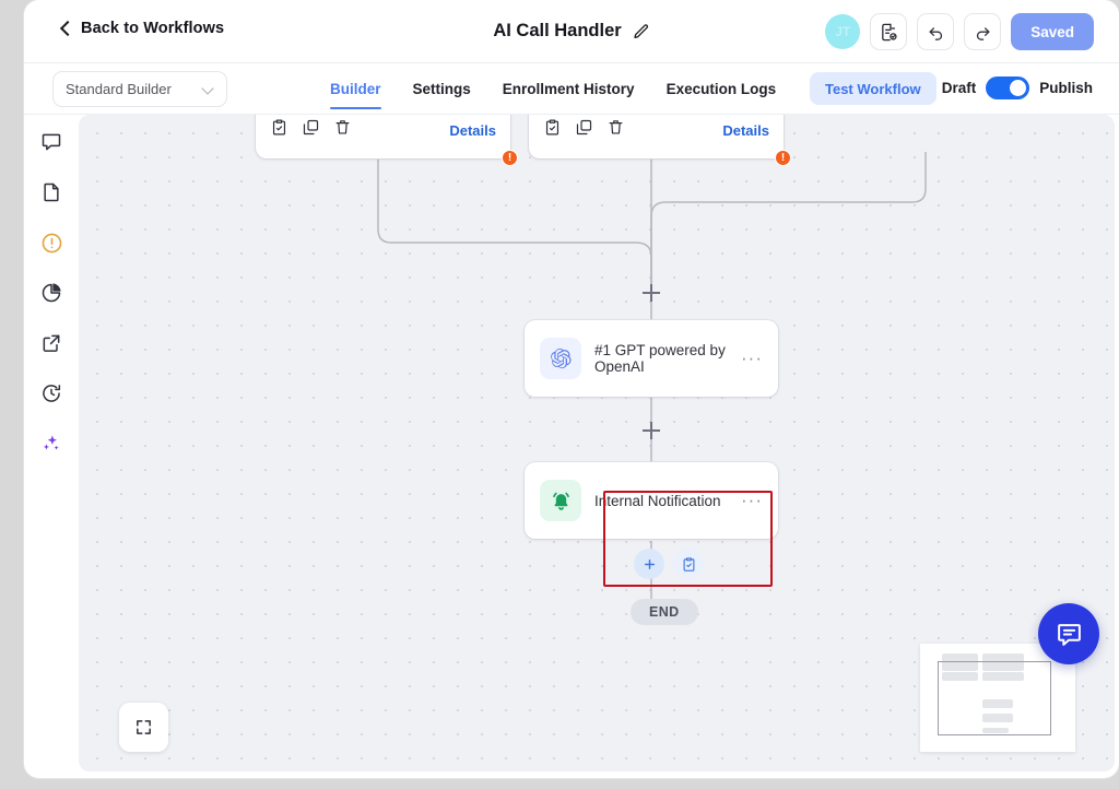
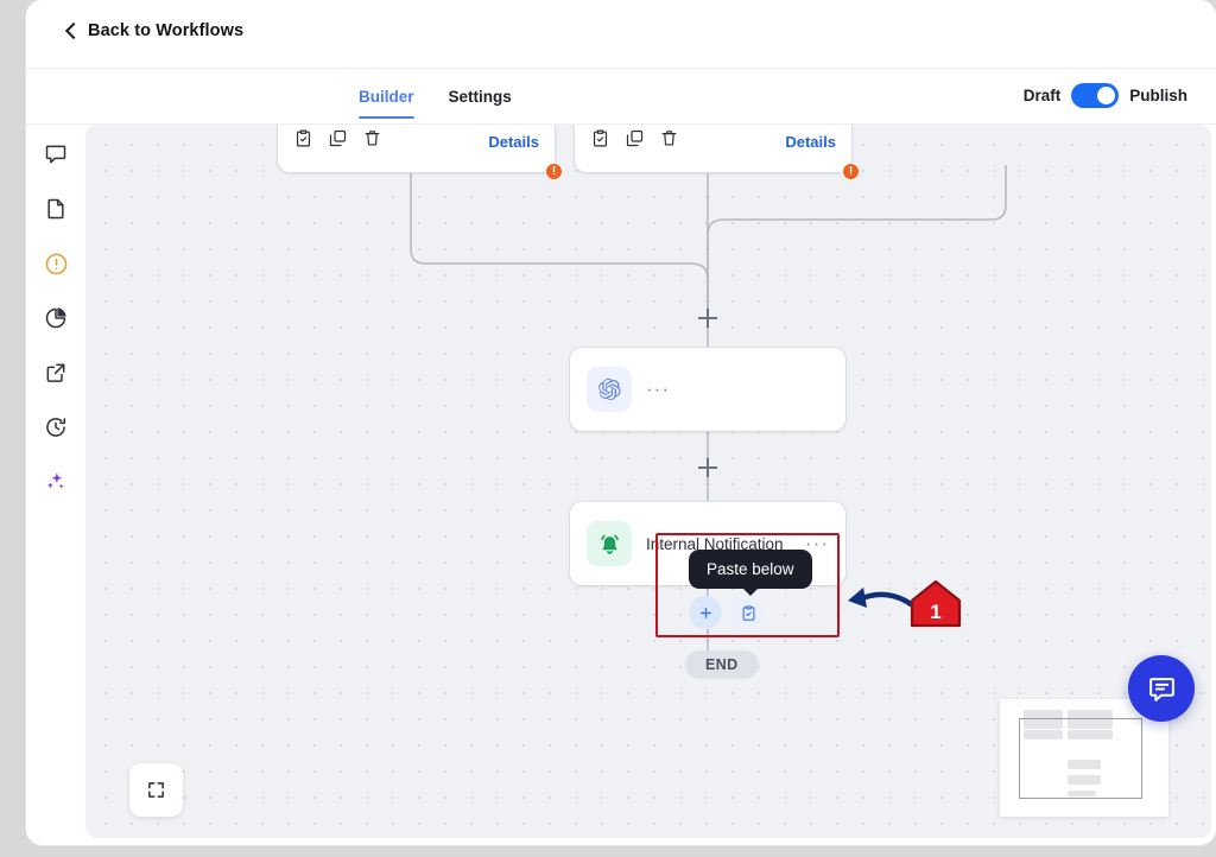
  Back to Workflows
- AI Call Handler
- JT
- Saved
- Standard Builder
  Builder
  Settings
- Enrollment History
- Execution Logs
  Draft
  Publish
- Test Workflow
  Details
  !
  Details
  !
- #1 GPT powered by OpenAI
  ···
  Internal Notification
  ···
+ Paste below
  END
+ 1
